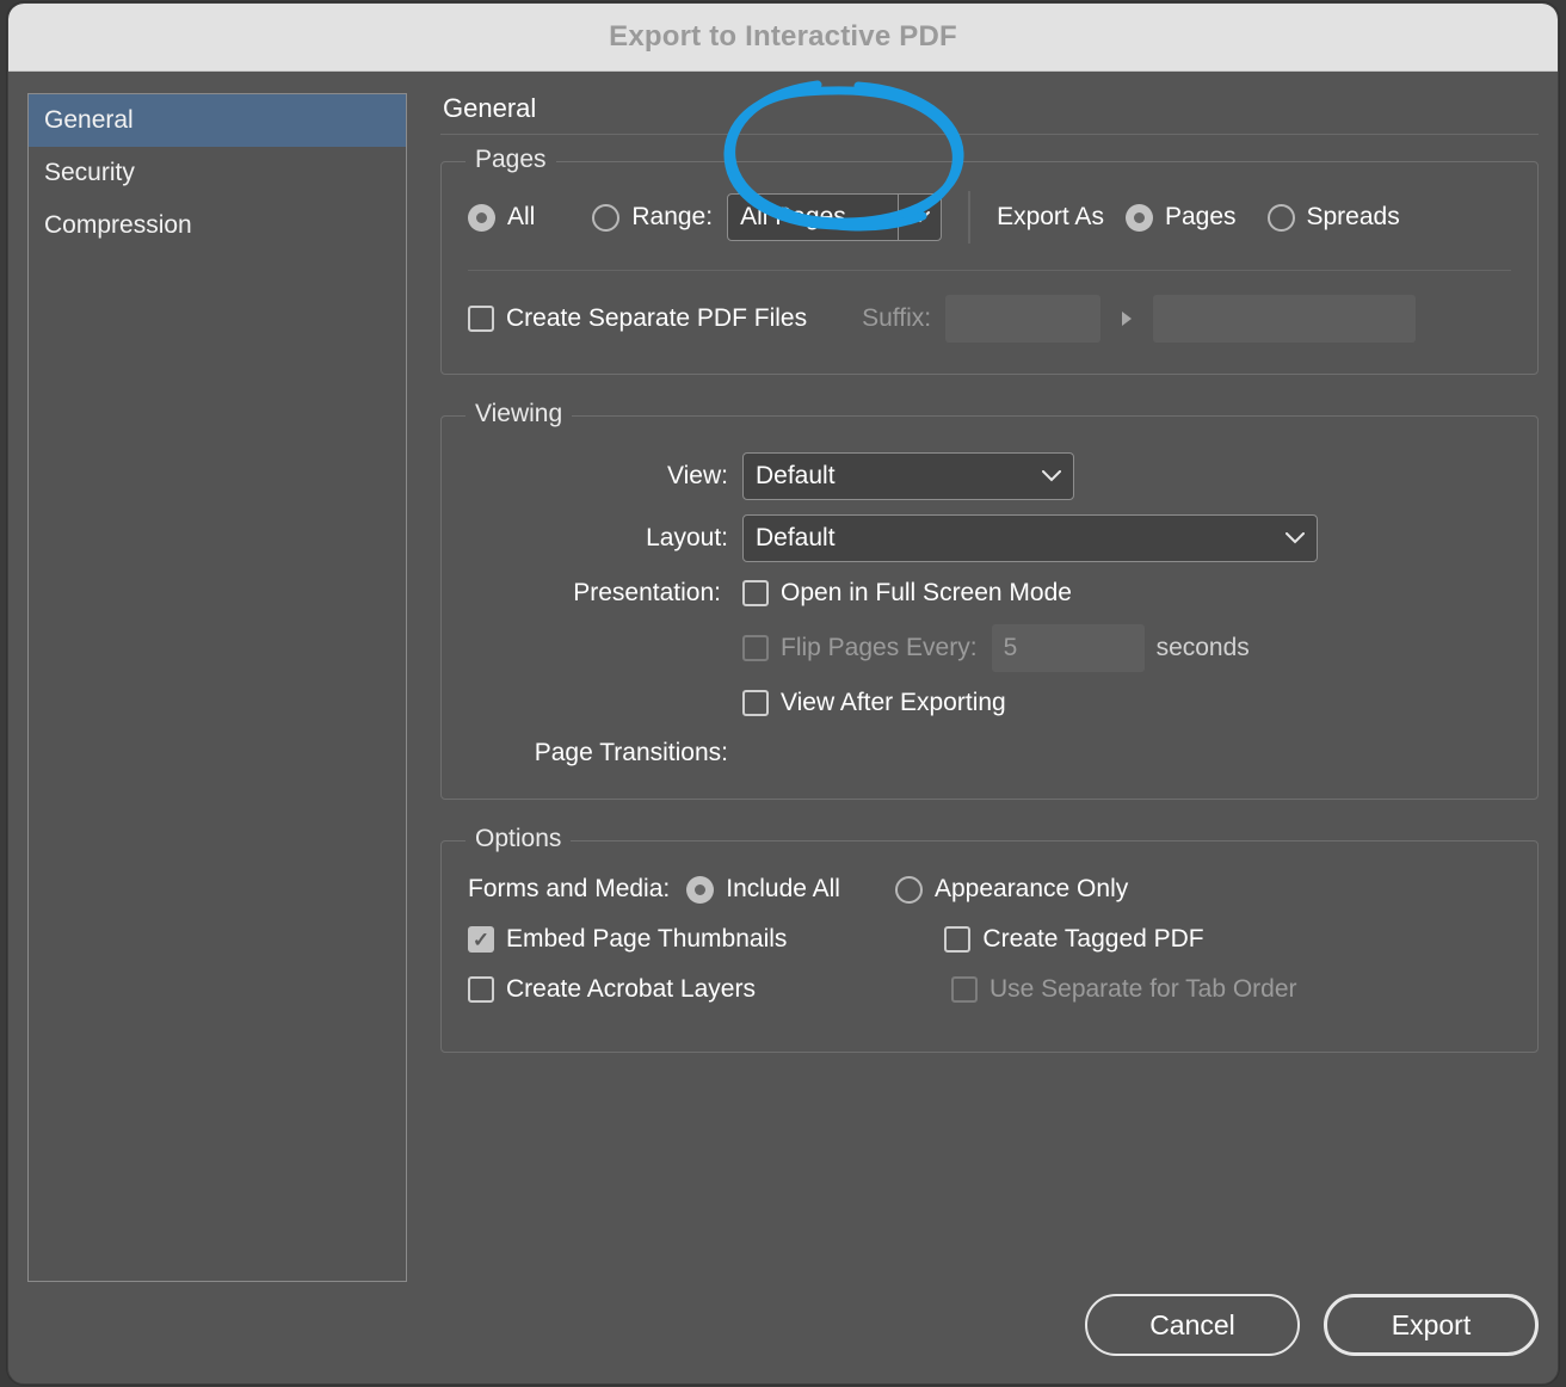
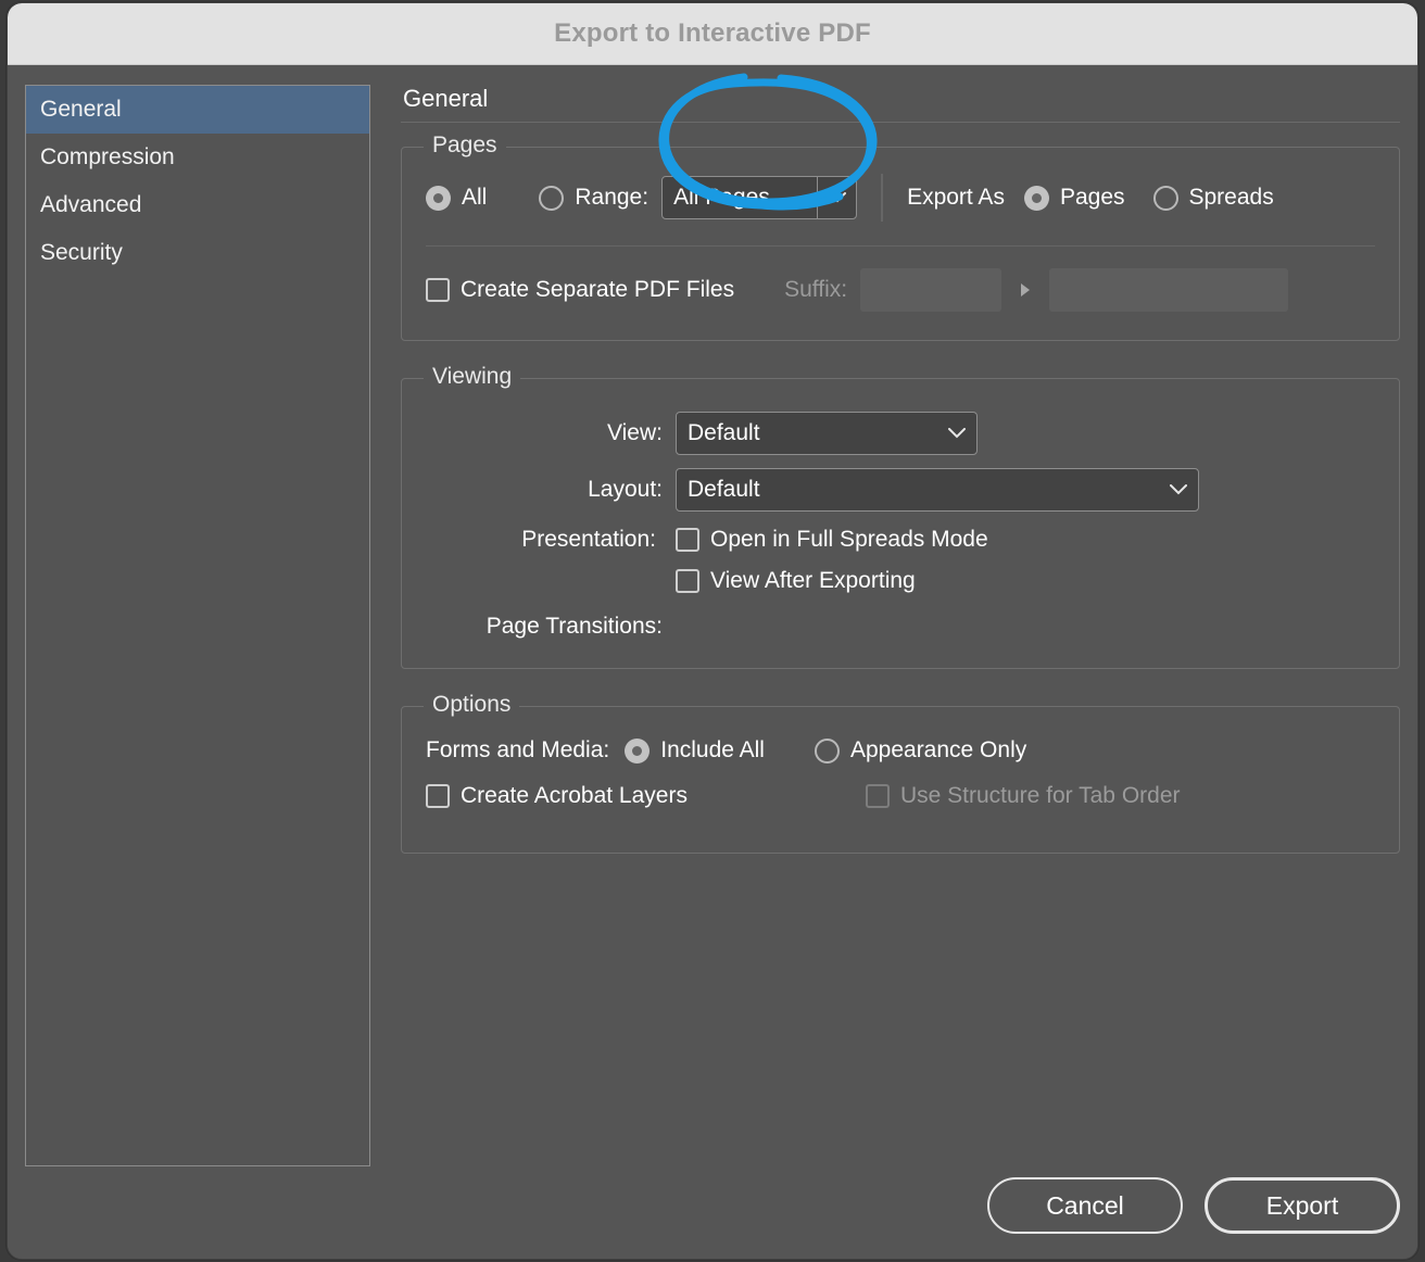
  Export to Interactive PDF
  General
- Security
+ Compression
+ Advanced
- Compression
+ Security
  General
  Pages
  All
  Range:
  Export As
  Pages
  Spreads
  Create Separate PDF Files
  Suffix:
  Viewing
  View:
  Default
  Layout:
  Default
  Presentation:
- Open in Full Screen Mode
+ Open in Full Spreads Mode
- Flip Pages Every:
- 5
- seconds
  View After Exporting
  Page Transitions:
  Options
  Forms and Media:
  Include All
  Appearance Only
- ✓
- Embed Page Thumbnails
- Create Tagged PDF
  Create Acrobat Layers
- Use Separate for Tab Order
+ Use Structure for Tab Order
  Cancel
  Export
